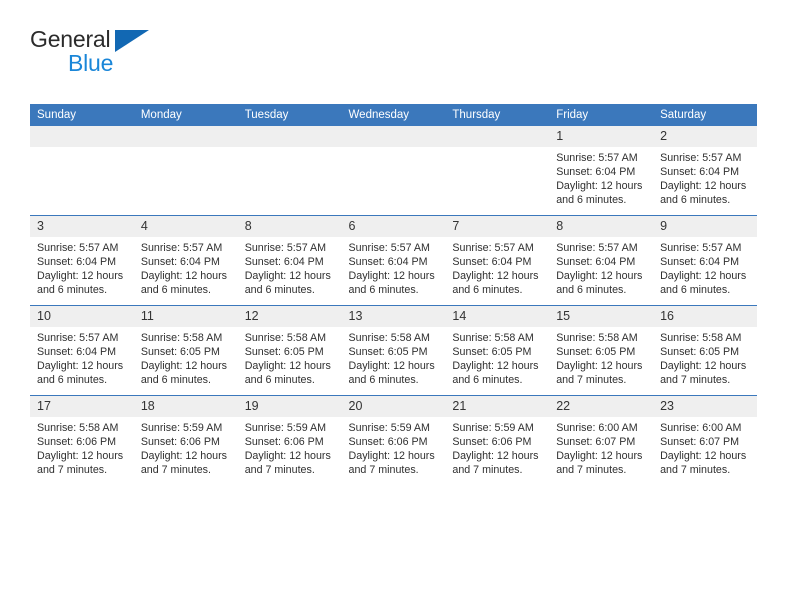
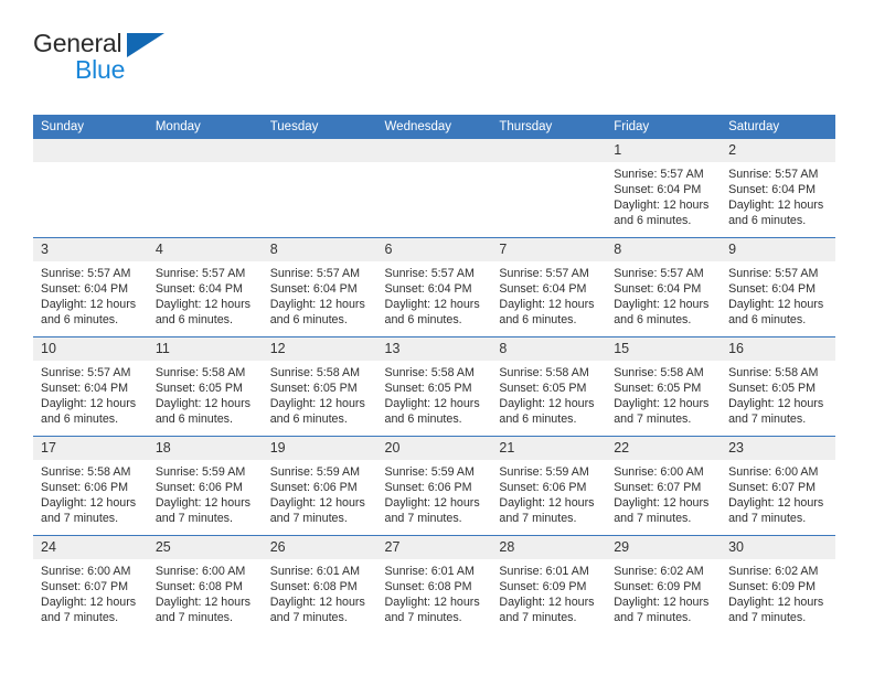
  General
  Blue
  Sunday	Monday	Tuesday	Wednesday	Thursday	Friday	Saturday
  					1Sunrise: 5:57 AMSunset: 6:04 PMDaylight: 12 hours and 6 minutes.	2Sunrise: 5:57 AMSunset: 6:04 PMDaylight: 12 hours and 6 minutes.
  3Sunrise: 5:57 AMSunset: 6:04 PMDaylight: 12 hours and 6 minutes.	4Sunrise: 5:57 AMSunset: 6:04 PMDaylight: 12 hours and 6 minutes.	8Sunrise: 5:57 AMSunset: 6:04 PMDaylight: 12 hours and 6 minutes.	6Sunrise: 5:57 AMSunset: 6:04 PMDaylight: 12 hours and 6 minutes.	7Sunrise: 5:57 AMSunset: 6:04 PMDaylight: 12 hours and 6 minutes.	8Sunrise: 5:57 AMSunset: 6:04 PMDaylight: 12 hours and 6 minutes.	9Sunrise: 5:57 AMSunset: 6:04 PMDaylight: 12 hours and 6 minutes.
- 10Sunrise: 5:57 AMSunset: 6:04 PMDaylight: 12 hours and 6 minutes.	11Sunrise: 5:58 AMSunset: 6:05 PMDaylight: 12 hours and 6 minutes.	12Sunrise: 5:58 AMSunset: 6:05 PMDaylight: 12 hours and 6 minutes.	13Sunrise: 5:58 AMSunset: 6:05 PMDaylight: 12 hours and 6 minutes.	14Sunrise: 5:58 AMSunset: 6:05 PMDaylight: 12 hours and 6 minutes.	15Sunrise: 5:58 AMSunset: 6:05 PMDaylight: 12 hours and 7 minutes.	16Sunrise: 5:58 AMSunset: 6:05 PMDaylight: 12 hours and 7 minutes.
+ 10Sunrise: 5:57 AMSunset: 6:04 PMDaylight: 12 hours and 6 minutes.	11Sunrise: 5:58 AMSunset: 6:05 PMDaylight: 12 hours and 6 minutes.	12Sunrise: 5:58 AMSunset: 6:05 PMDaylight: 12 hours and 6 minutes.	13Sunrise: 5:58 AMSunset: 6:05 PMDaylight: 12 hours and 6 minutes.	8Sunrise: 5:58 AMSunset: 6:05 PMDaylight: 12 hours and 6 minutes.	15Sunrise: 5:58 AMSunset: 6:05 PMDaylight: 12 hours and 7 minutes.	16Sunrise: 5:58 AMSunset: 6:05 PMDaylight: 12 hours and 7 minutes.
  17Sunrise: 5:58 AMSunset: 6:06 PMDaylight: 12 hours and 7 minutes.	18Sunrise: 5:59 AMSunset: 6:06 PMDaylight: 12 hours and 7 minutes.	19Sunrise: 5:59 AMSunset: 6:06 PMDaylight: 12 hours and 7 minutes.	20Sunrise: 5:59 AMSunset: 6:06 PMDaylight: 12 hours and 7 minutes.	21Sunrise: 5:59 AMSunset: 6:06 PMDaylight: 12 hours and 7 minutes.	22Sunrise: 6:00 AMSunset: 6:07 PMDaylight: 12 hours and 7 minutes.	23Sunrise: 6:00 AMSunset: 6:07 PMDaylight: 12 hours and 7 minutes.
+ 24Sunrise: 6:00 AMSunset: 6:07 PMDaylight: 12 hours and 7 minutes.	25Sunrise: 6:00 AMSunset: 6:08 PMDaylight: 12 hours and 7 minutes.	26Sunrise: 6:01 AMSunset: 6:08 PMDaylight: 12 hours and 7 minutes.	27Sunrise: 6:01 AMSunset: 6:08 PMDaylight: 12 hours and 7 minutes.	28Sunrise: 6:01 AMSunset: 6:09 PMDaylight: 12 hours and 7 minutes.	29Sunrise: 6:02 AMSunset: 6:09 PMDaylight: 12 hours and 7 minutes.	30Sunrise: 6:02 AMSunset: 6:09 PMDaylight: 12 hours and 7 minutes.
